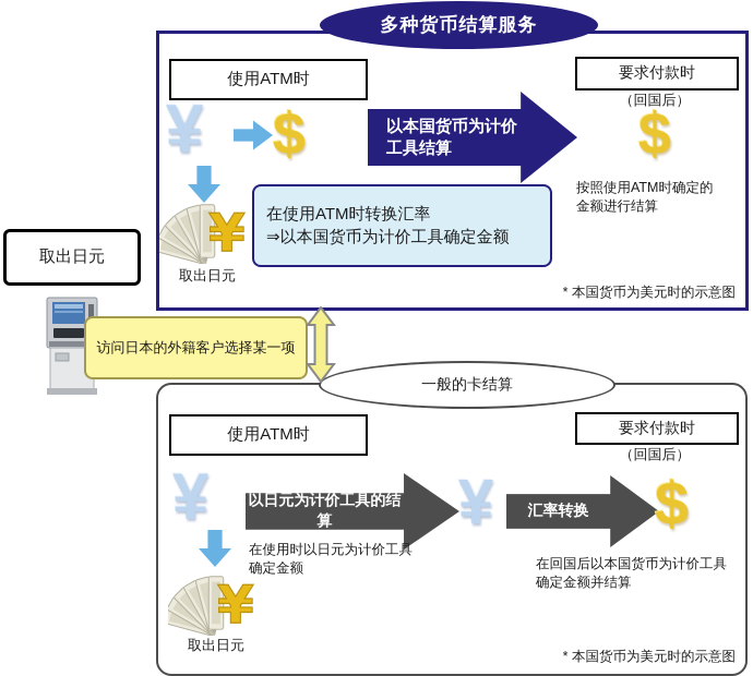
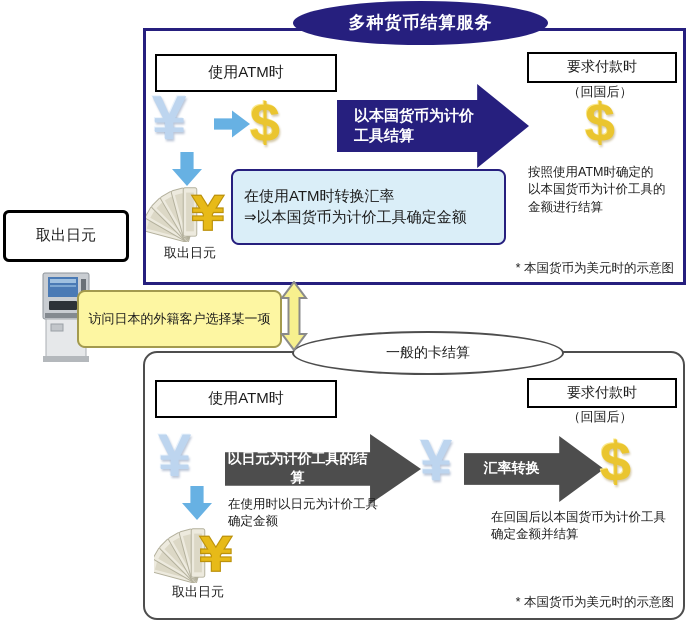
  多种货币结算服务
  使用ATM时
  要求付款时
  （回国后）
  ¥
  $
  以本国货币为计价
  工具结算
  取出日元
  在使用ATM时转换汇率
  ⇒以本国货币为计价工具确定金额
  $
  按照使用ATM时确定的
+ 以本国货币为计价工具的
  金额进行结算
  * 本国货币为美元时的示意图
  取出日元
  访问日本的外籍客户选择某一项
  一般的卡结算
  使用ATM时
  要求付款时
  （回国后）
  ¥
  以日元为计价工具的结算
  ¥
  汇率转换
  $
  在使用时以日元为计价工具
  确定金额
  取出日元
  在回国后以本国货币为计价工具
  确定金额并结算
  * 本国货币为美元时的示意图
